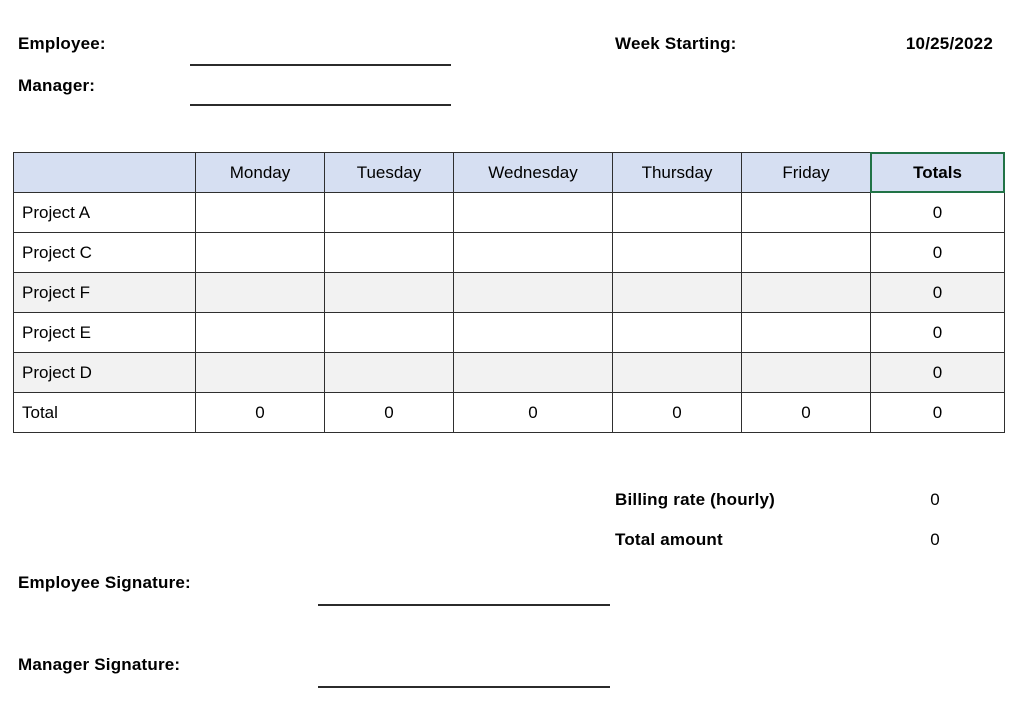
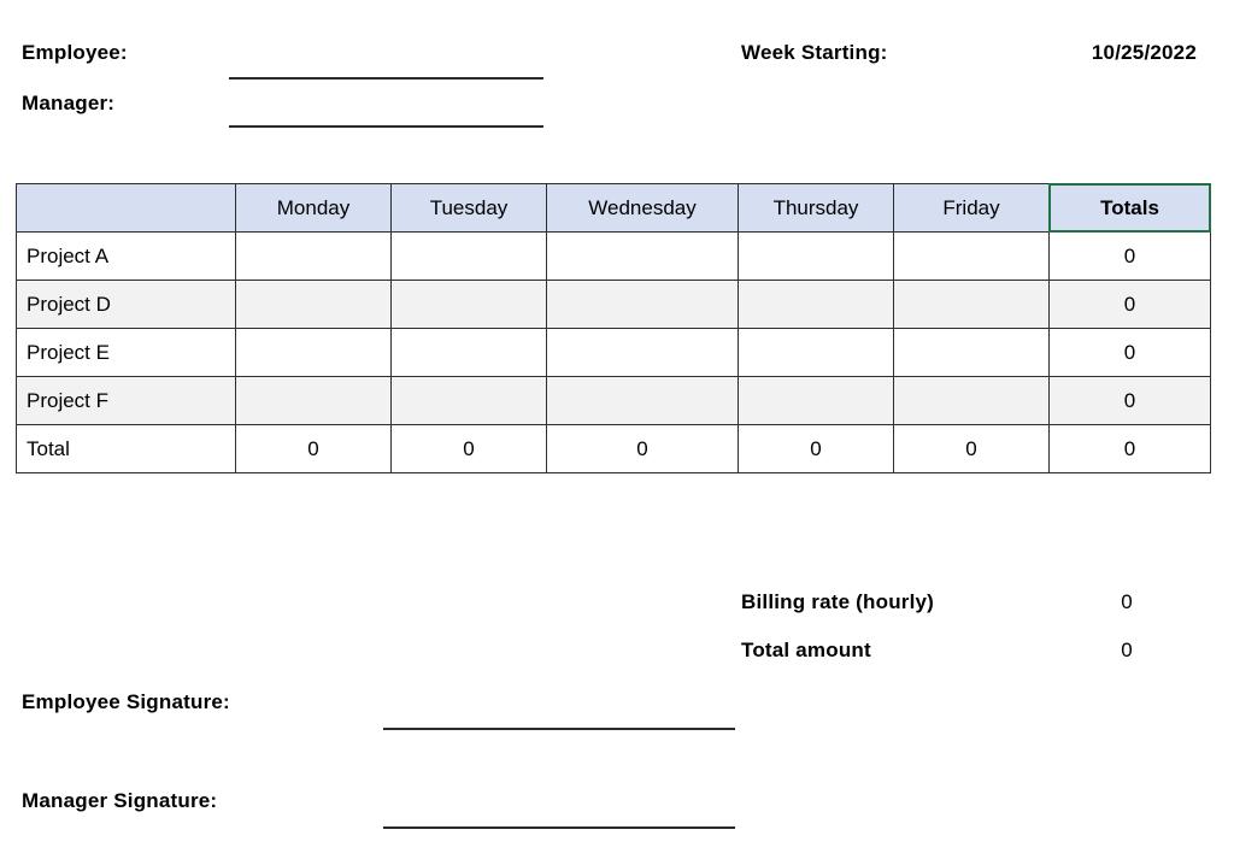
  Employee:
  Manager:
  Week Starting:
  10/25/2022
  	Monday	Tuesday	Wednesday	Thursday	Friday	Totals
  Project A						0
- Project C						0
- Project F						0
+ Project D						0
  Project E						0
- Project D						0
+ Project F						0
  Total	0	0	0	0	0	0
  Billing rate (hourly)
  0
  Total amount
  0
  Employee Signature:
  Manager Signature:
